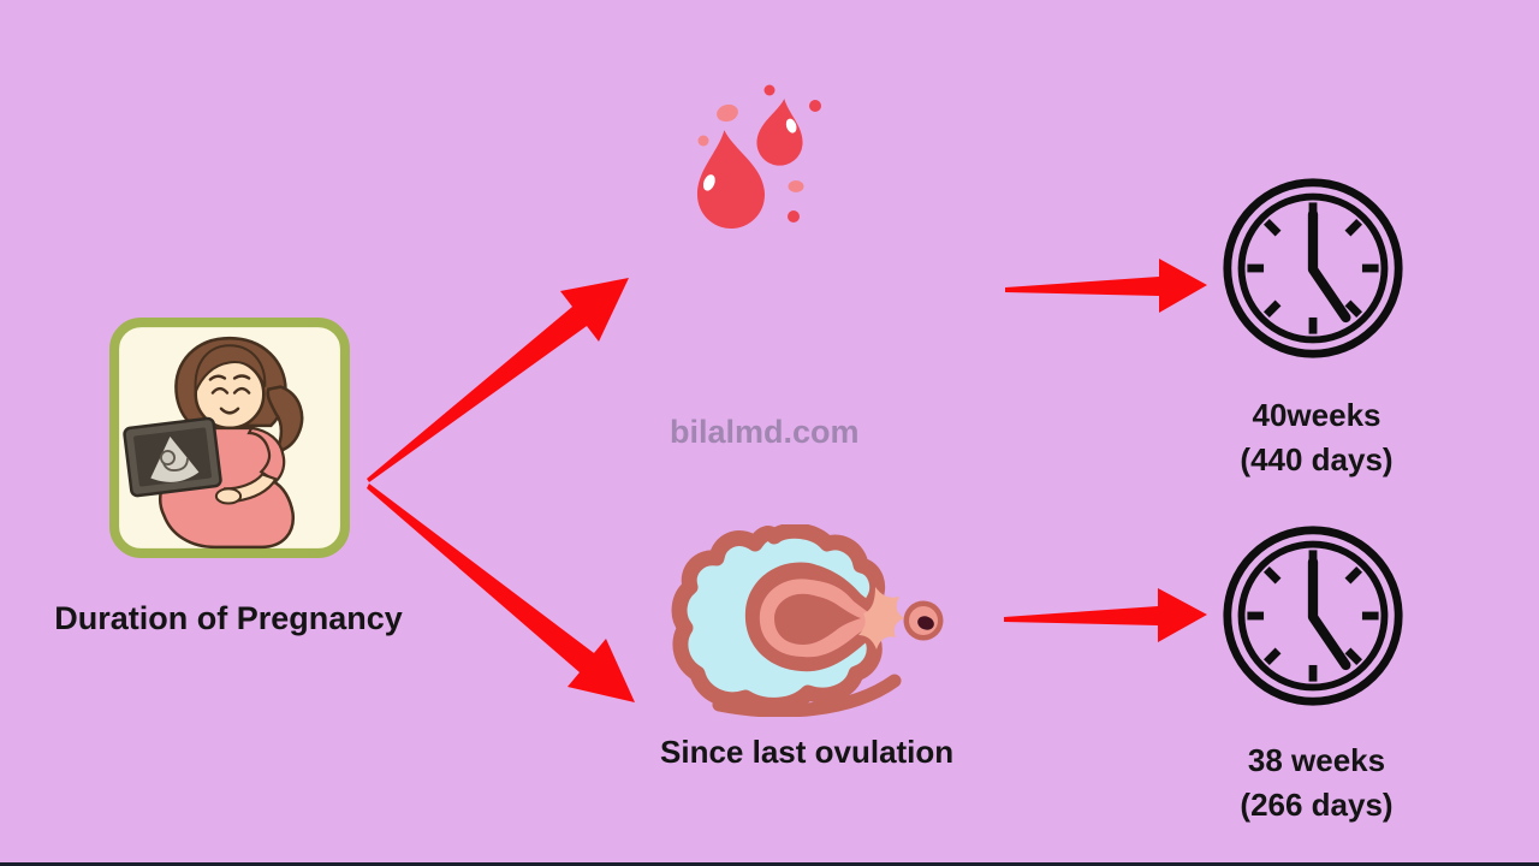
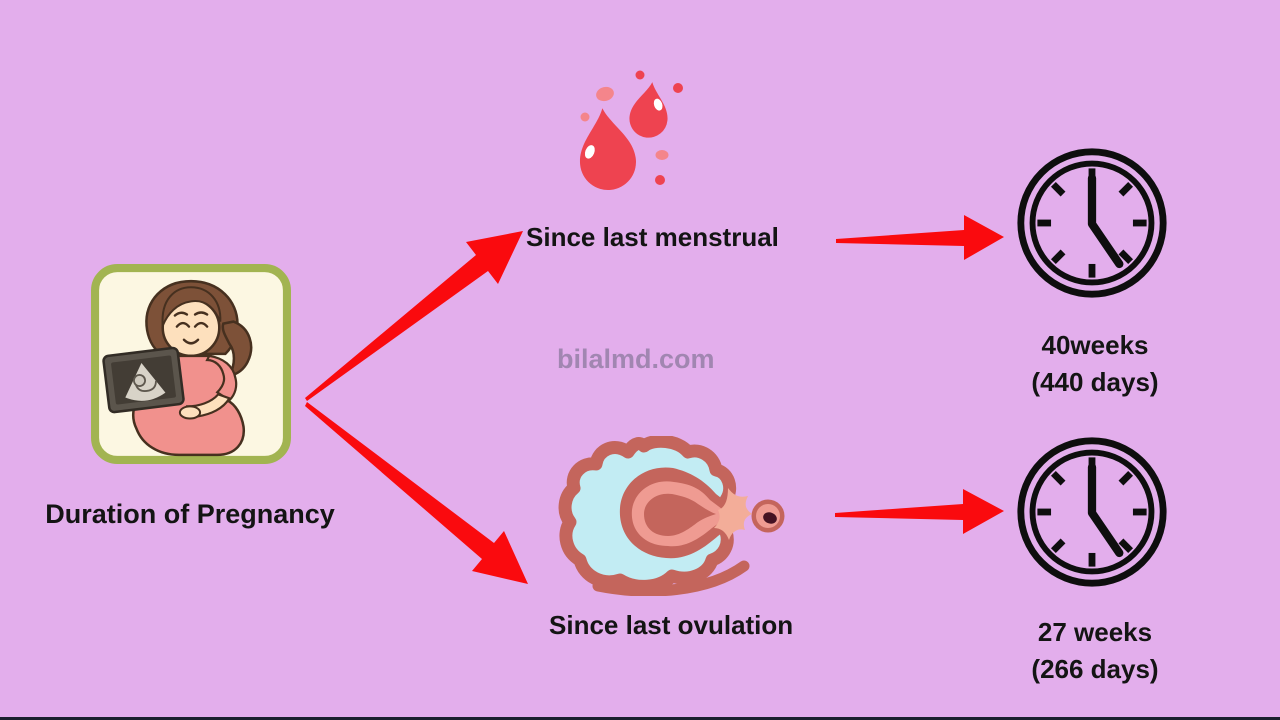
  Duration of Pregnancy
+ Since last menstrual
  40weeks
  (440 days)
  bilalmd.com
  Since last ovulation
- 38 weeks
+ 27 weeks
  (266 days)
